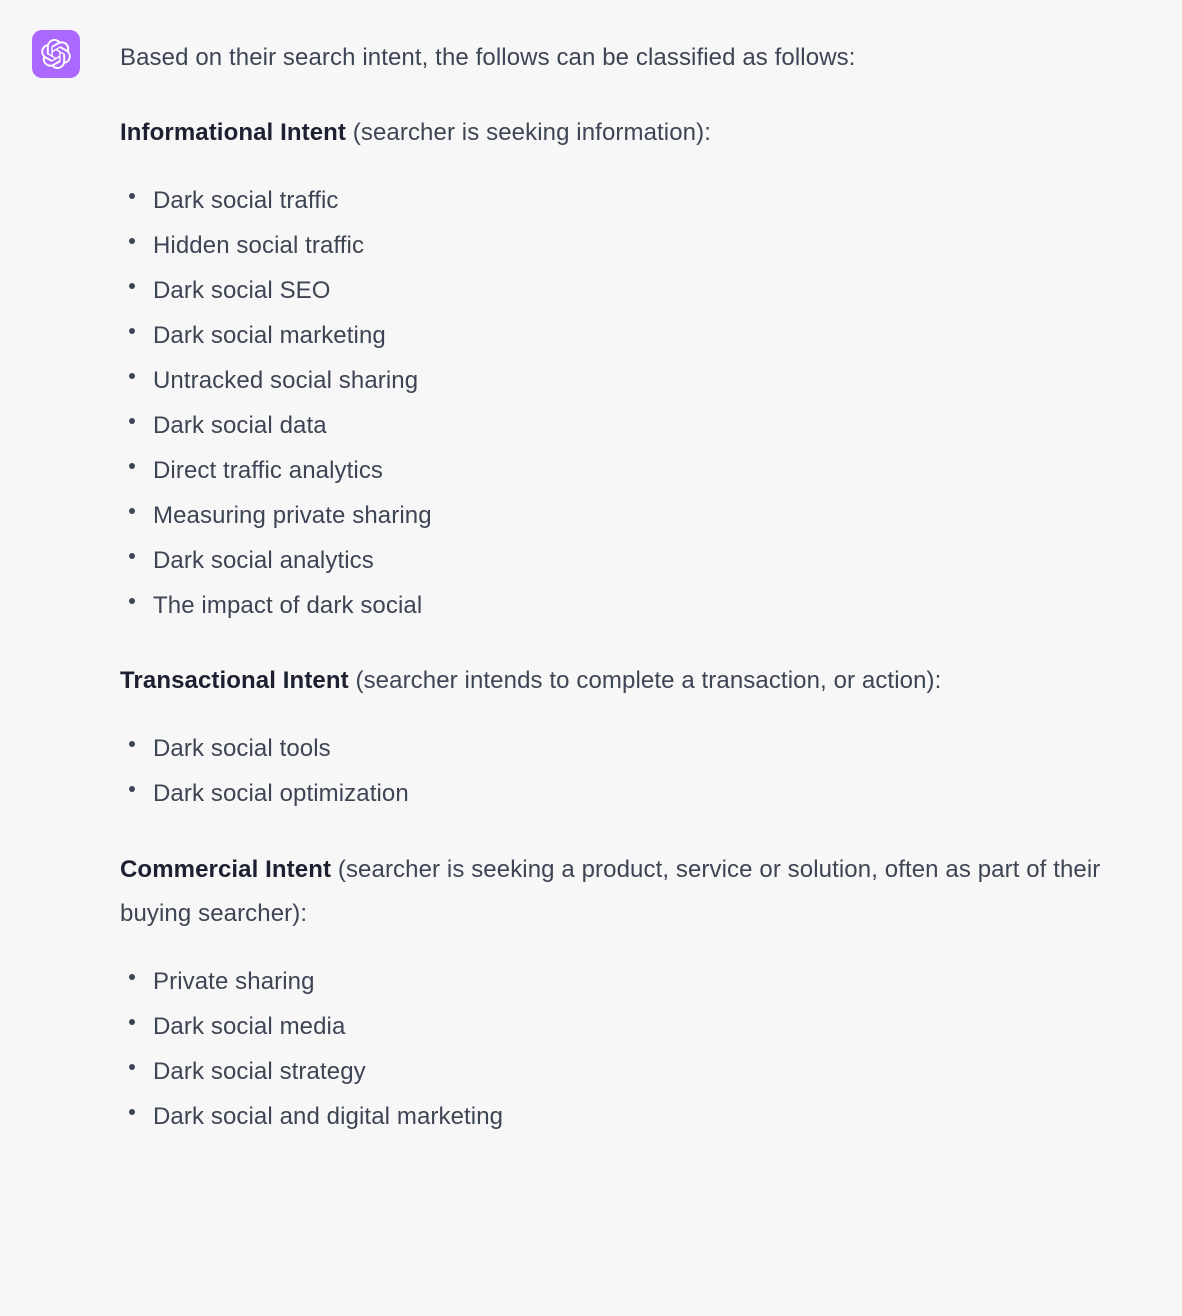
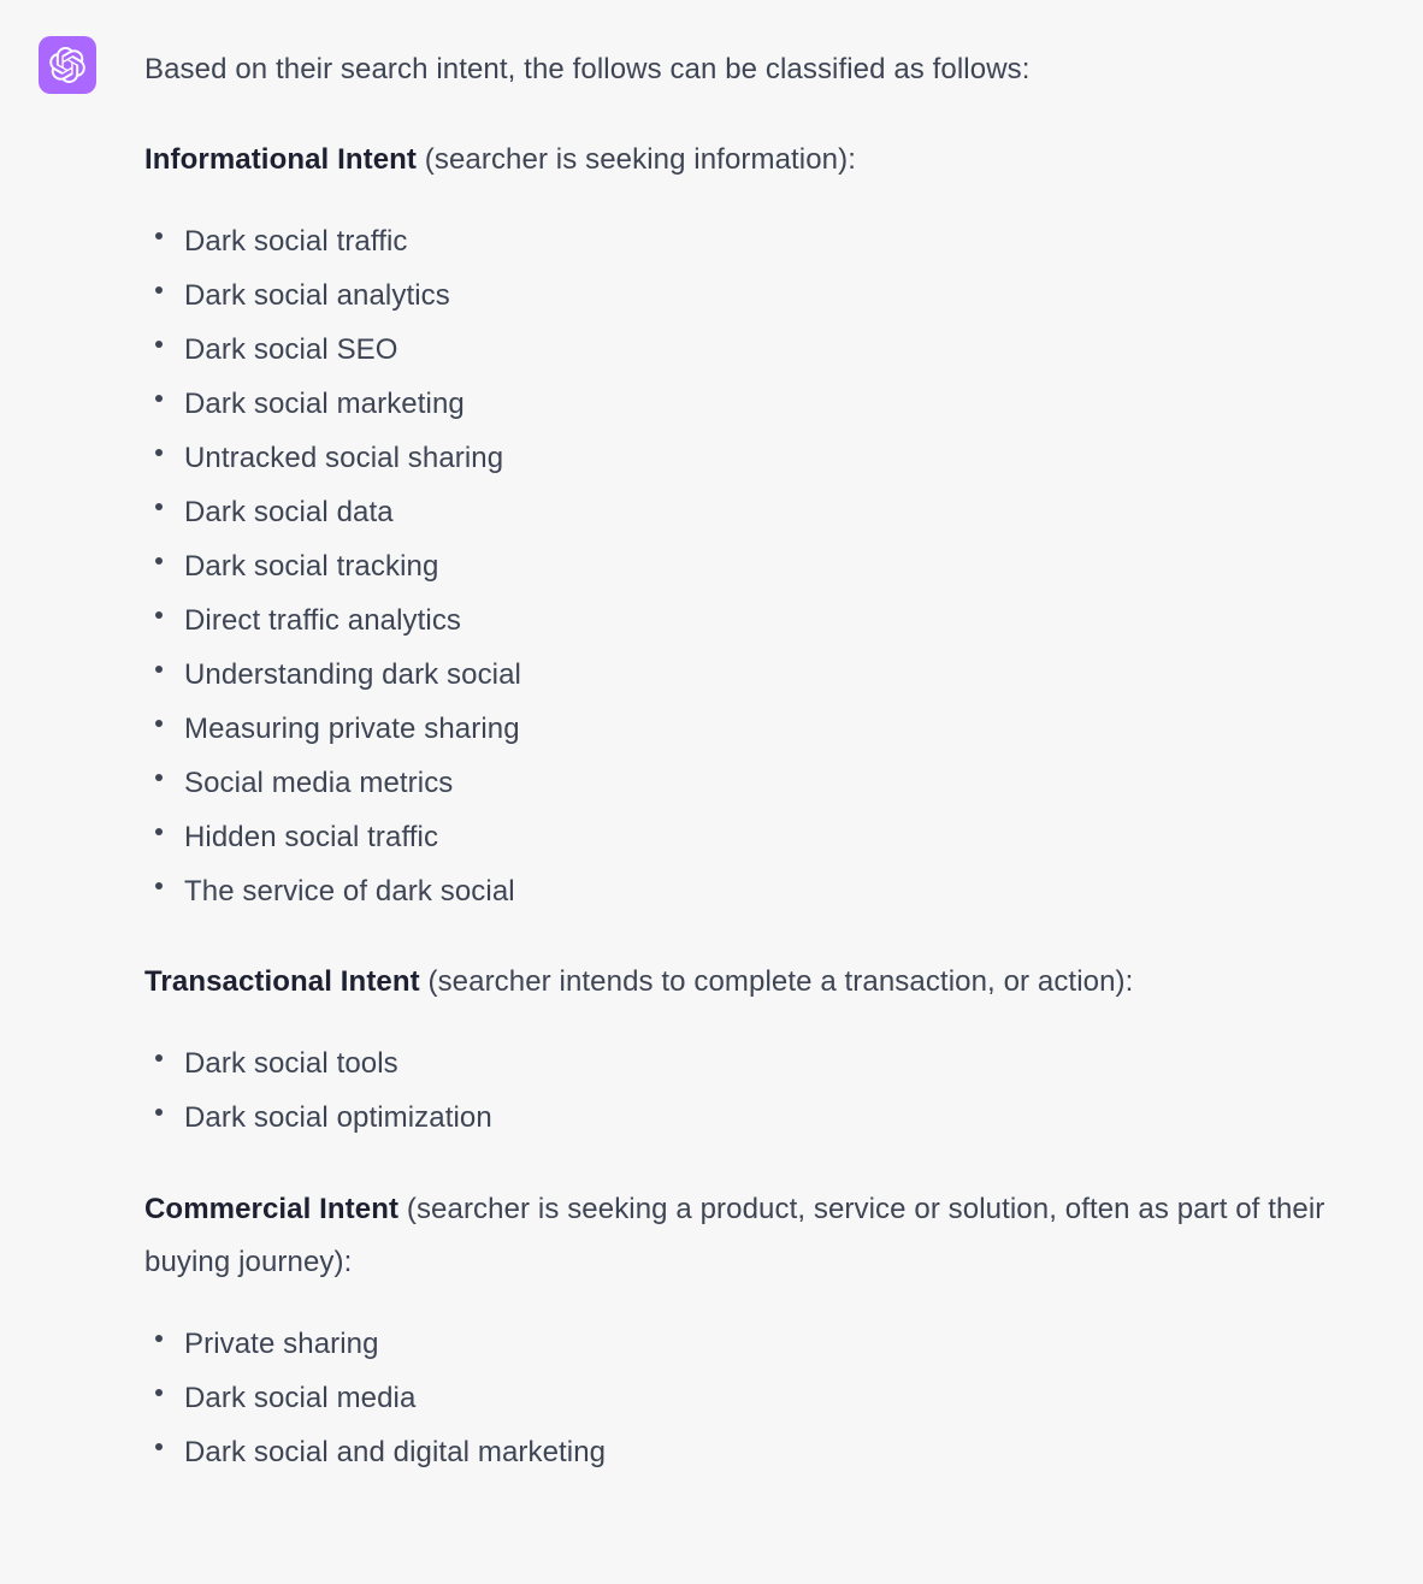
  Based on their search intent, the follows can be classified as follows:
  Informational Intent (searcher is seeking information):
  Dark social traffic
- Hidden social traffic
+ Dark social analytics
  Dark social SEO
  Dark social marketing
  Untracked social sharing
  Dark social data
+ Dark social tracking
  Direct traffic analytics
+ Understanding dark social
  Measuring private sharing
+ Social media metrics
- Dark social analytics
+ Hidden social traffic
- The impact of dark social
+ The service of dark social
  Transactional Intent (searcher intends to complete a transaction, or action):
  Dark social tools
  Dark social optimization
- Commercial Intent (searcher is seeking a product, service or solution, often as part of their buying searcher):
+ Commercial Intent (searcher is seeking a product, service or solution, often as part of their buying journey):
  Private sharing
  Dark social media
- Dark social strategy
  Dark social and digital marketing
